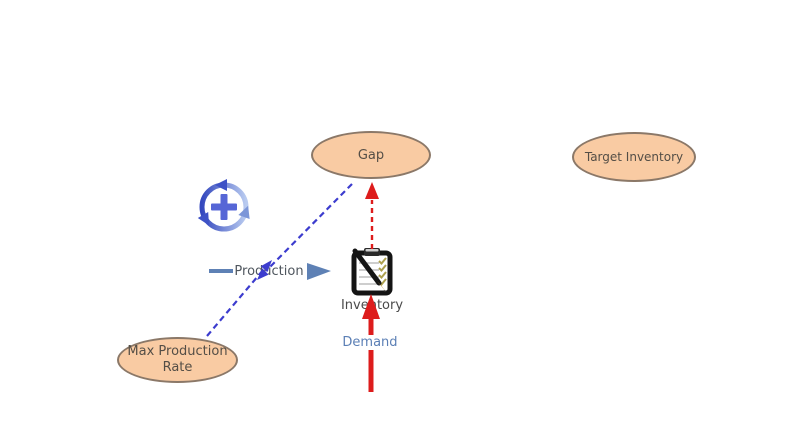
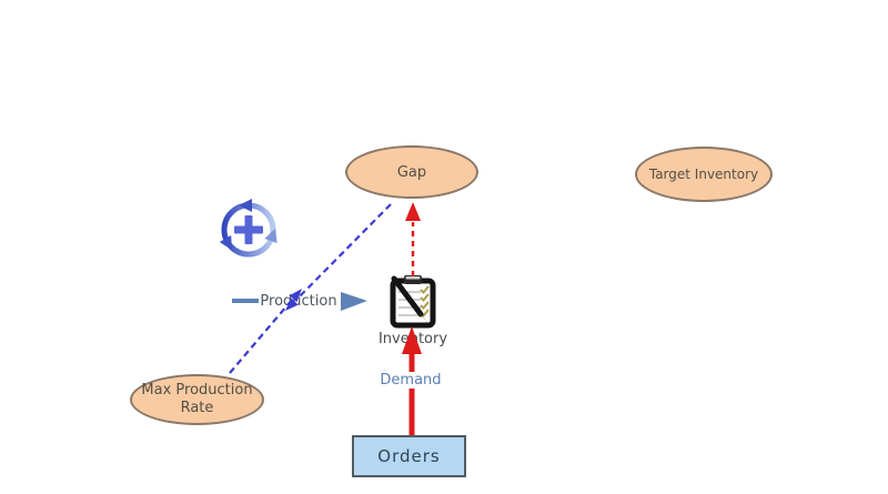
  Gap
  Target Inventory
  Max Production Rate
+ Orders
  Invetory
  Prodction
  Demand
